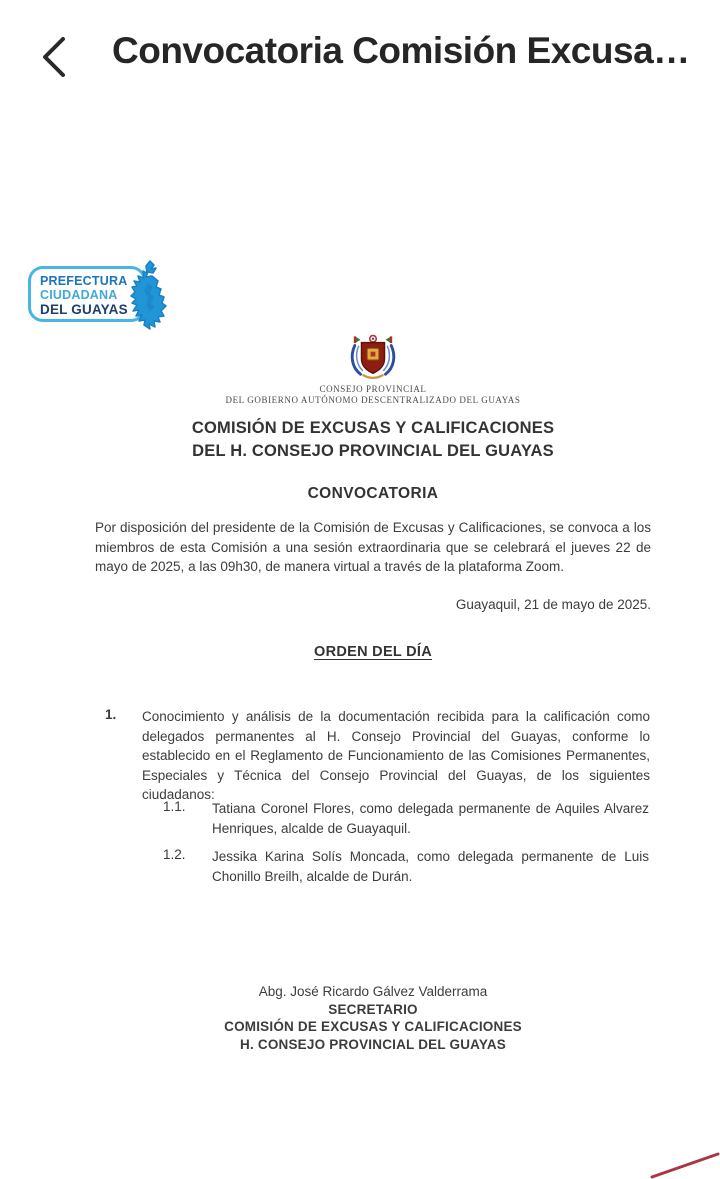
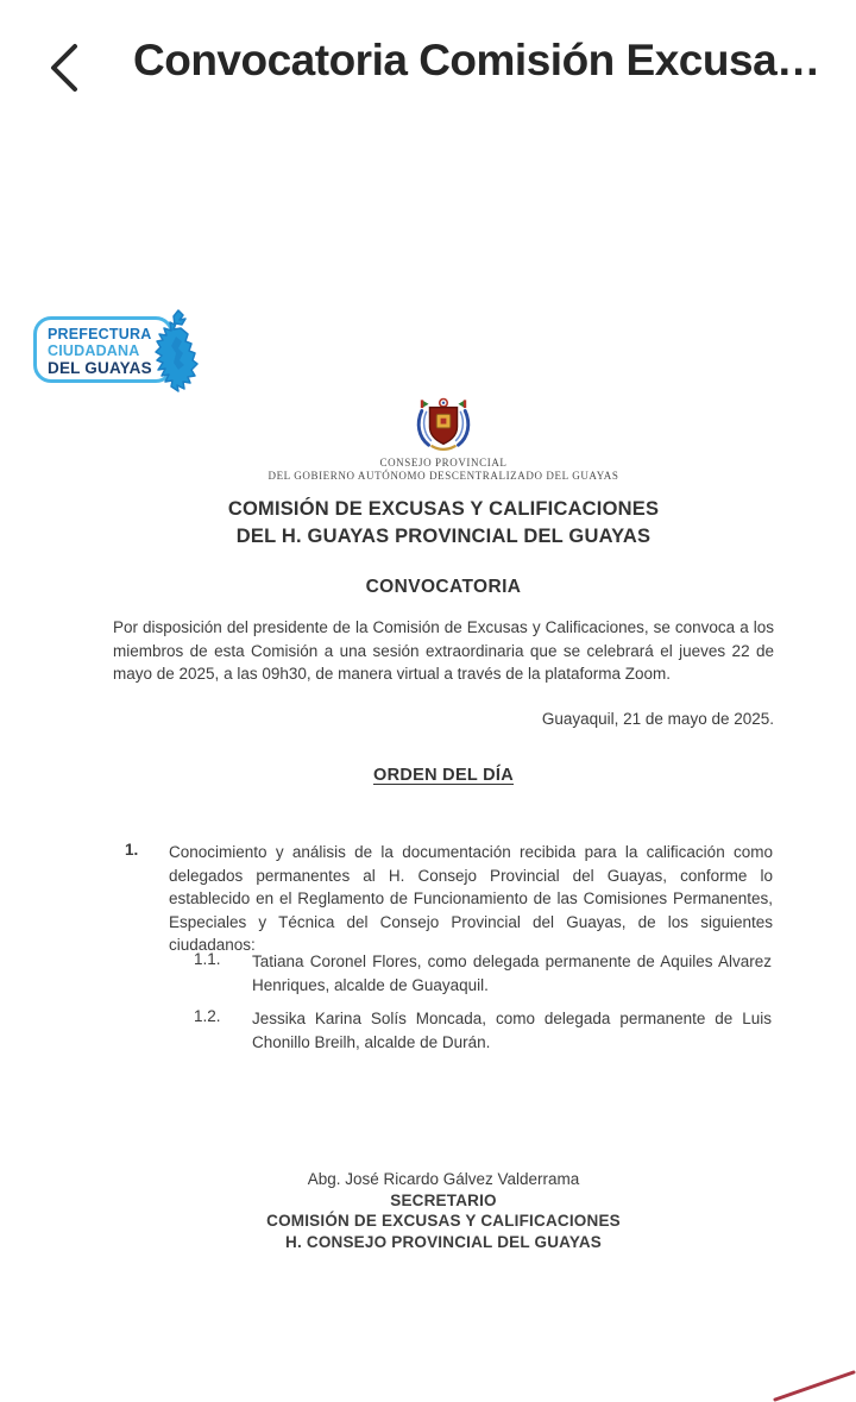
  Convocatoria Comisión Excusa…
  PREFECTURA
  CIUDADANA
  DEL GUAYAS
  CONSEJO PROVINCIAL
  DEL GOBIERNO AUTÓNOMO DESCENTRALIZADO DEL GUAYAS
  COMISIÓN DE EXCUSAS Y CALIFICACIONES
- DEL H. CONSEJO PROVINCIAL DEL GUAYAS
+ DEL H. GUAYAS PROVINCIAL DEL GUAYAS
  CONVOCATORIA
  Por disposición del presidente de la Comisión de Excusas y Calificaciones, se convoca a los miembros de esta Comisión a una sesión extraordinaria que se celebrará el jueves 22 de mayo de 2025, a las 09h30, de manera virtual a través de la plataforma Zoom.
  Guayaquil, 21 de mayo de 2025.
  ORDEN DEL DÍA
  1.
  Conocimiento y análisis de la documentación recibida para la calificación como delegados permanentes al H. Consejo Provincial del Guayas, conforme lo establecido en el Reglamento de Funcionamiento de las Comisiones Permanentes, Especiales y Técnica del Consejo Provincial del Guayas, de los siguientes ciudadanos:
  1.1.
  Tatiana Coronel Flores, como delegada permanente de Aquiles Alvarez Henriques, alcalde de Guayaquil.
  1.2.
  Jessika Karina Solís Moncada, como delegada permanente de Luis Chonillo Breilh, alcalde de Durán.
  Abg. José Ricardo Gálvez Valderrama
  SECRETARIO
  COMISIÓN DE EXCUSAS Y CALIFICACIONES
  H. CONSEJO PROVINCIAL DEL GUAYAS
